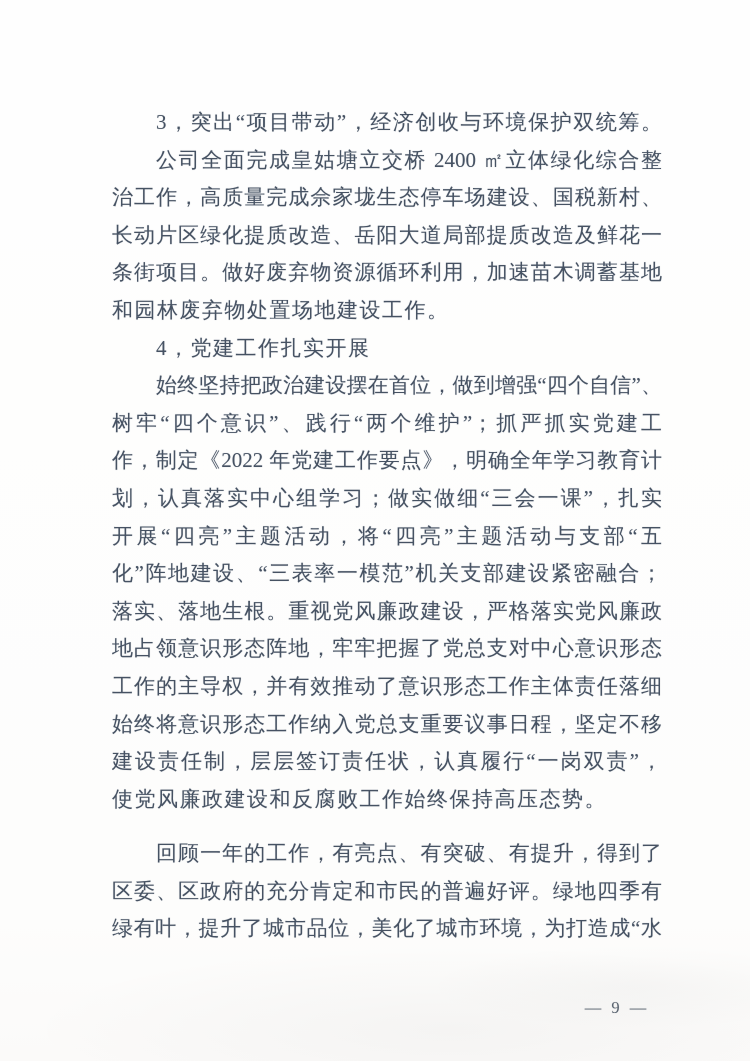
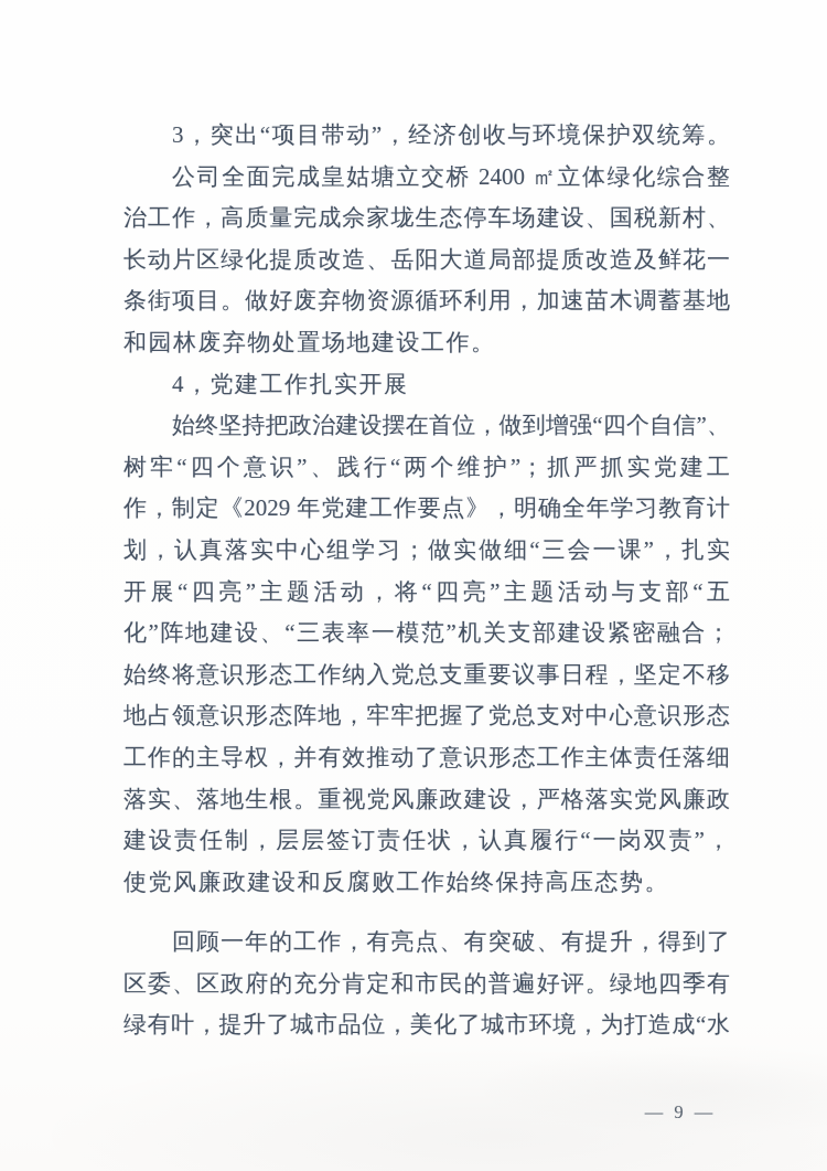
  3，突出“项目带动”，经济创收与环境保护双统筹。
  公司全面完成皇姑塘立交桥 2400 ㎡立体绿化综合整
  治工作，高质量完成佘家垅生态停车场建设、国税新村、
  长动片区绿化提质改造、岳阳大道局部提质改造及鲜花一
  条街项目。做好废弃物资源循环利用，加速苗木调蓄基地
  和园林废弃物处置场地建设工作。
  4，党建工作扎实开展
  始终坚持把政治建设摆在首位，做到增强“四个自信”、
  树牢“四个意识”、践行“两个维护”；抓严抓实党建工
- 作，制定《2022 年党建工作要点》，明确全年学习教育计
+ 作，制定《2029 年党建工作要点》，明确全年学习教育计
  划，认真落实中心组学习；做实做细“三会一课”，扎实
  开展“四亮”主题活动，将“四亮”主题活动与支部“五
  化”阵地建设、“三表率一模范”机关支部建设紧密融合；
- 落实、落地生根。重视党风廉政建设，严格落实党风廉政
+ 始终将意识形态工作纳入党总支重要议事日程，坚定不移
  地占领意识形态阵地，牢牢把握了党总支对中心意识形态
  工作的主导权，并有效推动了意识形态工作主体责任落细
- 始终将意识形态工作纳入党总支重要议事日程，坚定不移
+ 落实、落地生根。重视党风廉政建设，严格落实党风廉政
  建设责任制，层层签订责任状，认真履行“一岗双责”，
  使党风廉政建设和反腐败工作始终保持高压态势。
  回顾一年的工作，有亮点、有突破、有提升，得到了
  区委、区政府的充分肯定和市民的普遍好评。绿地四季有
  绿有叶，提升了城市品位，美化了城市环境，为打造成“水
  — 9 —
